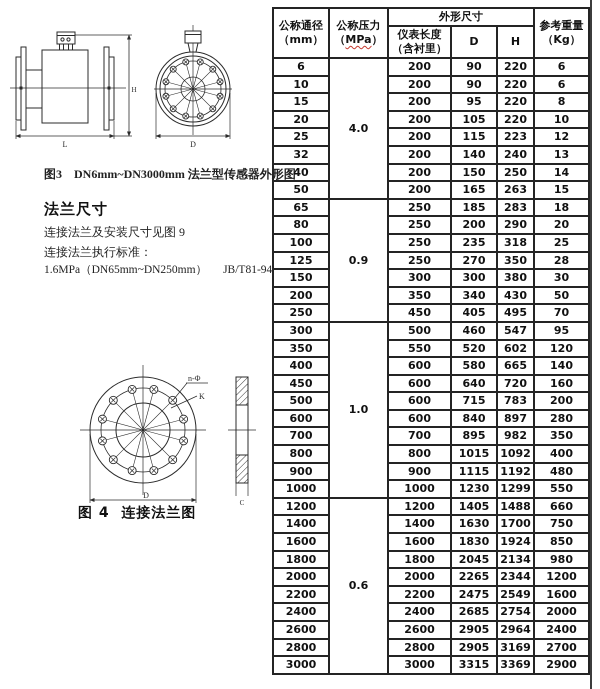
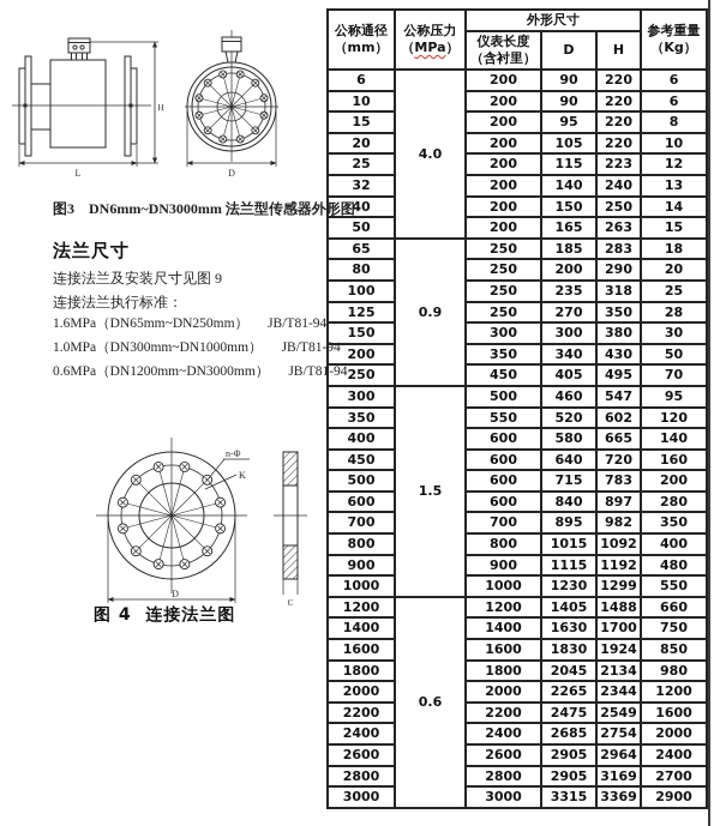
  L
  H
  D
  图3 DN6mm~DN3000mm 法兰型传感器外形图
  法兰尺寸
  连接法兰及安装尺寸见图 9
  连接法兰执行标准：
  1.6MPa（DN65mm~DN250mm） JB/T81-94
+ 1.0MPa（DN300mm~DN1000mm） JB/T81-94
+ 0.6MPa（DN1200mm~DN3000mm） JB/T81-94
  n-Φ
  K
  D
  C
  图 4 连接法兰图
  公称通径 （mm）	公称压力 （MPa）	外形尺寸	参考重量 （Kg）
  仪表长度 （含衬里）	D	H
  6	4.0	200	90	220	6
  10	200	90	220	6
  15	200	95	220	8
  20	200	105	220	10
  25	200	115	223	12
  32	200	140	240	13
  40	200	150	250	14
  50	200	165	263	15
  65	0.9	250	185	283	18
  80	250	200	290	20
  100	250	235	318	25
  125	250	270	350	28
  150	300	300	380	30
  200	350	340	430	50
  250	450	405	495	70
- 300	1.0	500	460	547	95
+ 300	1.5	500	460	547	95
  350	550	520	602	120
  400	600	580	665	140
  450	600	640	720	160
  500	600	715	783	200
  600	600	840	897	280
  700	700	895	982	350
  800	800	1015	1092	400
  900	900	1115	1192	480
  1000	1000	1230	1299	550
  1200	0.6	1200	1405	1488	660
  1400	1400	1630	1700	750
  1600	1600	1830	1924	850
  1800	1800	2045	2134	980
  2000	2000	2265	2344	1200
  2200	2200	2475	2549	1600
  2400	2400	2685	2754	2000
  2600	2600	2905	2964	2400
  2800	2800	2905	3169	2700
  3000	3000	3315	3369	2900
